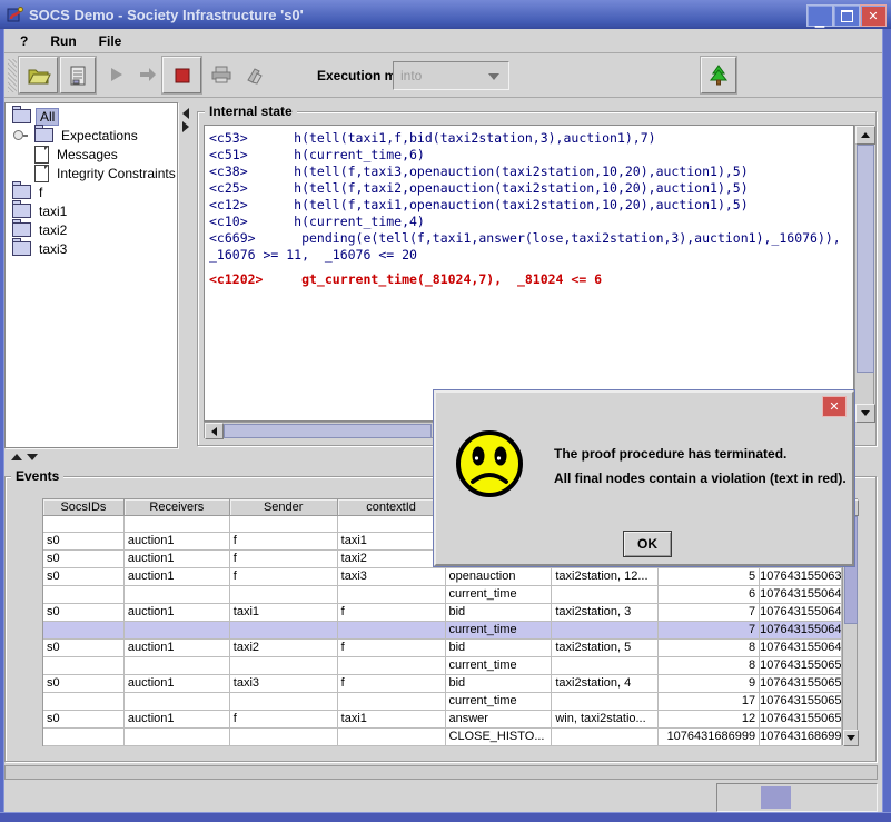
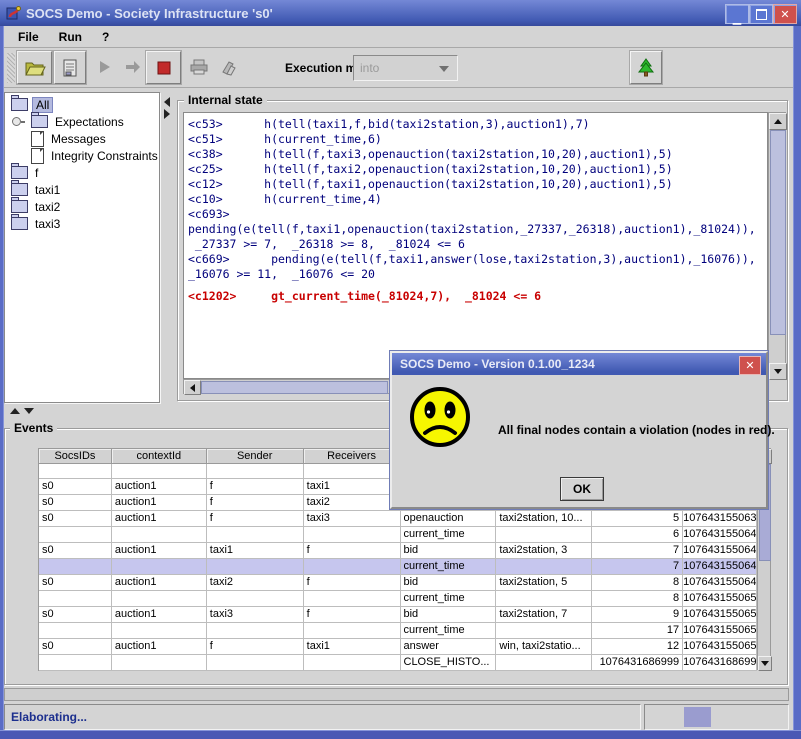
  SOCS Demo - Society Infrastructure 's0'
  ▁
  ✕
- ?
+ File
  Run
- File
+ ?
  Execution m
  into
  All
  Expectations
  Messages
  Integrity Constraints
  f
  taxi1
  taxi2
  taxi3
  Internal state
  <c53> h(tell(taxi1,f,bid(taxi2station,3),auction1),7)
  <c51> h(current_time,6)
  <c38> h(tell(f,taxi3,openauction(taxi2station,10,20),auction1),5)
  <c25> h(tell(f,taxi2,openauction(taxi2station,10,20),auction1),5)
  <c12> h(tell(f,taxi1,openauction(taxi2station,10,20),auction1),5)
  <c10> h(current_time,4)
+ <c693>
+ pending(e(tell(f,taxi1,openauction(taxi2station,_27337,_26318),auction1),_81024)),
+ _27337 >= 7, _26318 >= 8, _81024 <= 6
  <c669> pending(e(tell(f,taxi1,answer(lose,taxi2station,3),auction1),_16076)),
  _16076 >= 11, _16076 <= 20
  <c1202> gt_current_time(_81024,7), _81024 <= 6
  Events
  SocsIDs
- Receivers
+ contextId
  Sender
- contextId
+ Receivers
  s0
  auction1
  f
  taxi1
  s0
  auction1
  f
  taxi2
  s0
  auction1
  f
  taxi3
  openauction
- taxi2station, 12...
+ taxi2station, 10...
  5
  107643155063
  current_time
  6
  107643155064
  s0
  auction1
  taxi1
  f
  bid
  taxi2station, 3
  7
  107643155064
  current_time
  7
  107643155064
  s0
  auction1
  taxi2
  f
  bid
  taxi2station, 5
  8
  107643155064
  current_time
  8
  107643155065
  s0
  auction1
  taxi3
  f
  bid
- taxi2station, 4
+ taxi2station, 7
  9
  107643155065
  current_time
  17
  107643155065
  s0
  auction1
  f
  taxi1
  answer
  win, taxi2statio...
  12
  107643155065
  CLOSE_HISTO...
  1076431686999
  107643168699
+ Elaborating...
+ SOCS Demo - Version 0.1.00_1234
  ✕
- The proof procedure has terminated.
- All final nodes contain a violation (text in red).
+ All final nodes contain a violation (nodes in red).
  OK
